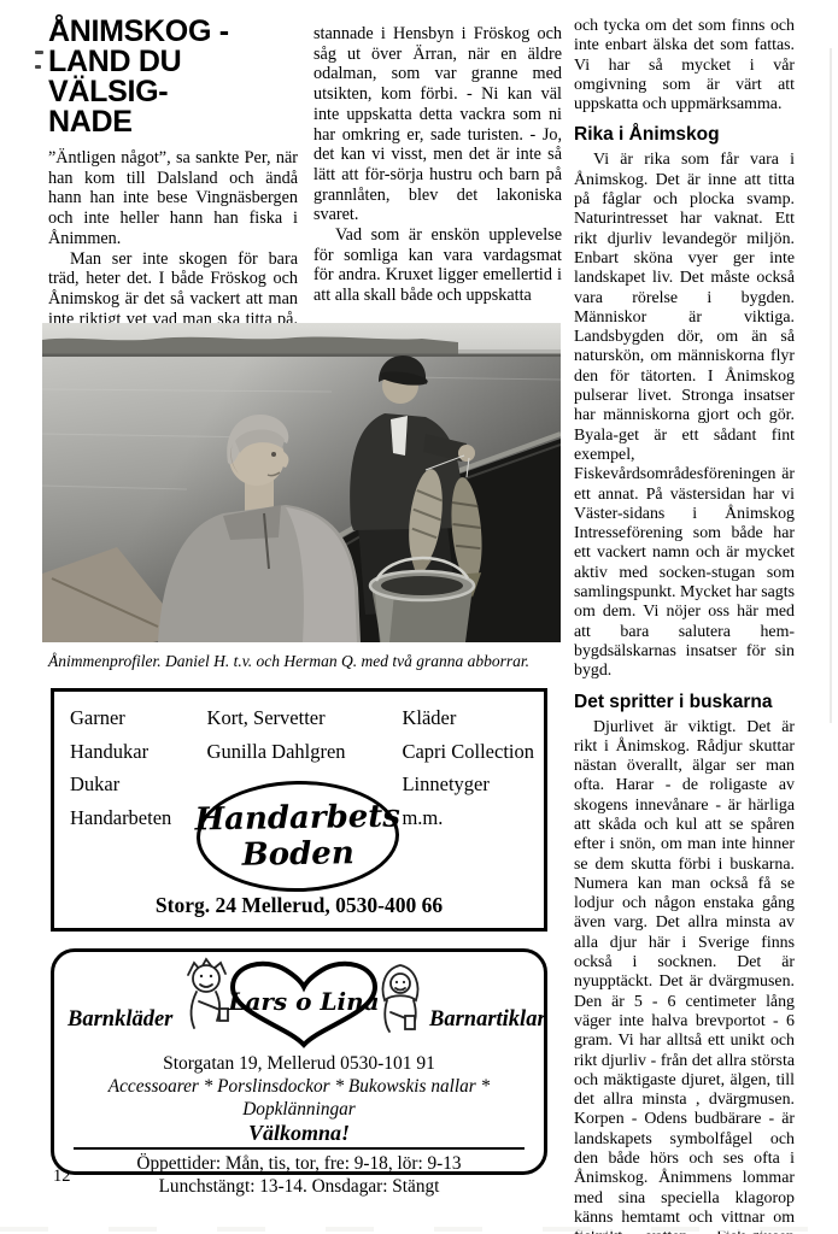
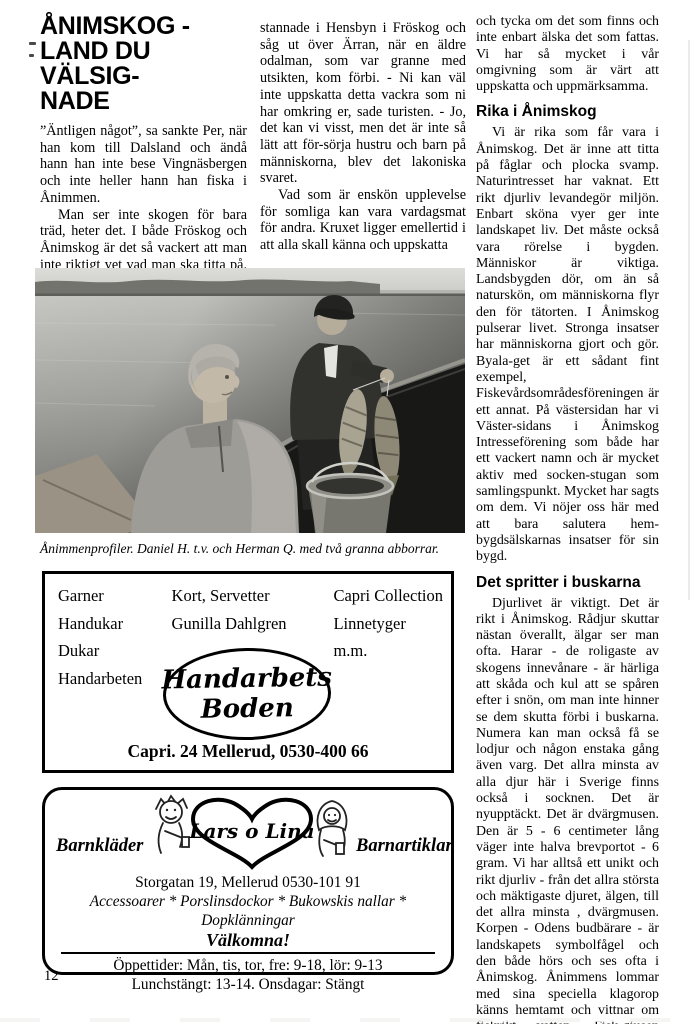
  ÅNIMSKOG -
  LAND DU VÄLSIG-
  NADE
  ”Äntligen något”, sa sankte Per, när han kom till Dalsland och ändå hann han inte bese Vingnäsbergen och inte heller hann han fiska i Ånimmen.
  Man ser inte skogen för bara träd, heter det. I både Fröskog och Ånimskog är det så vackert att man inte riktigt vet vad man ska titta på.
- stannade i Hensbyn i Fröskog och såg ut över Ärran, när en äldre odalman, som var granne med utsikten, kom förbi. - Ni kan väl inte uppskatta detta vackra som ni har omkring er, sade turisten. - Jo, det kan vi visst, men det är inte så lätt att för-sörja hustru och barn på grannlåten, blev det lakoniska svaret.
+ stannade i Hensbyn i Fröskog och såg ut över Ärran, när en äldre odalman, som var granne med utsikten, kom förbi. - Ni kan väl inte uppskatta detta vackra som ni har omkring er, sade turisten. - Jo, det kan vi visst, men det är inte så lätt att för-sörja hustru och barn på människorna, blev det lakoniska svaret.
- Vad som är enskön upplevelse för somliga kan vara vardagsmat för andra. Kruxet ligger emellertid i att alla skall både och uppskatta
+ Vad som är enskön upplevelse för somliga kan vara vardagsmat för andra. Kruxet ligger emellertid i att alla skall känna och uppskatta
  och tycka om det som finns och inte enbart älska det som fattas. Vi har så mycket i vår omgivning som är värt att uppskatta och uppmärksamma.
  Rika i Ånimskog
  Vi är rika som får vara i Ånimskog. Det är inne att titta på fåglar och plocka svamp. Naturintresset har vaknat. Ett rikt djurliv levandegör miljön. Enbart sköna vyer ger inte landskapet liv. Det måste också vara rörelse i bygden. Människor är viktiga. Landsbygden dör, om än så naturskön, om människorna flyr den för tätorten. I Ånimskog pulserar livet. Stronga insatser har människorna gjort och gör. Byala-get är ett sådant fint exempel, Fiskevårdsområdesföreningen är ett annat. På västersidan har vi Väster-sidans i Ånimskog Intresseförening som både har ett vackert namn och är mycket aktiv med socken-stugan som samlingspunkt. Mycket har sagts om dem. Vi nöjer oss här med att bara salutera hem-bygdsälskarnas insatser för sin bygd.
  Det spritter i buskarna
  Djurlivet är viktigt. Det är rikt i Ånimskog. Rådjur skuttar nästan överallt, älgar ser man ofta. Harar - de roligaste av skogens innevånare - är härliga att skåda och kul att se spåren efter i snön, om man inte hinner se dem skutta förbi i buskarna. Numera kan man också få se lodjur och någon enstaka gång även varg. Det allra minsta av alla djur här i Sverige finns också i socknen. Det är nyupptäckt. Det är dvärgmusen. Den är 5 - 6 centimeter lång väger inte halva brevportot - 6 gram. Vi har alltså ett unikt och rikt djurliv - från det allra största och mäktigaste djuret, älgen, till det allra minsta , dvärgmusen. Korpen - Odens budbärare - är landskapets symbolfågel och den både hörs och ses ofta i Ånimskog. Ånimmens lommar med sina speciella klagorop känns hemtamt och vittnar om
  Ånimmenprofiler. Daniel H. t.v. och Herman Q. med två granna abborrar.
  Garner
  Handukar
  Dukar
  Handarbeten
  Kort, Servetter
  Gunilla Dahlgren
- Kläder
  Capri Collection
  Linnetyger
  m.m.
  Handarbets
  Boden
- Storg. 24 Mellerud, 0530-400 66
+ Capri. 24 Mellerud, 0530-400 66
  Barnkläder
  Lars o Lina
  Barnartiklar
  Storgatan 19, Mellerud 0530-101 91
  Accessoarer * Porslinsdockor * Bukowskis nallar * Dopklänningar
  Välkomna!
  Öppettider: Mån, tis, tor, fre: 9-18, lör: 9-13
  Lunchstängt: 13-14. Onsdagar: Stängt
  12
